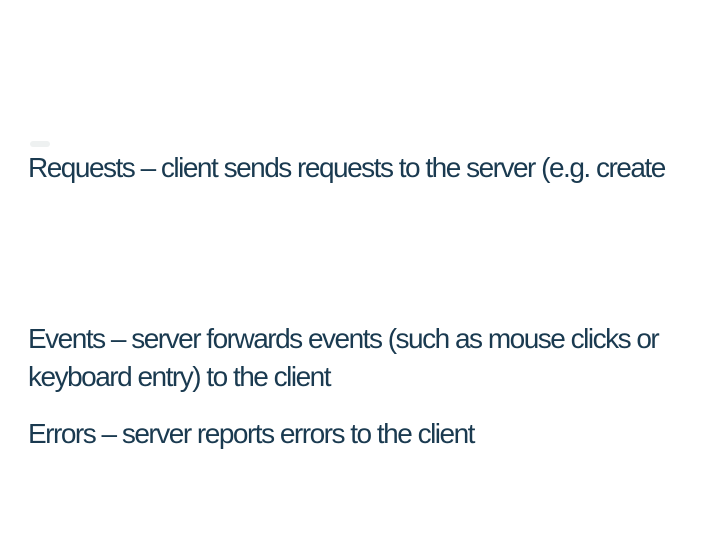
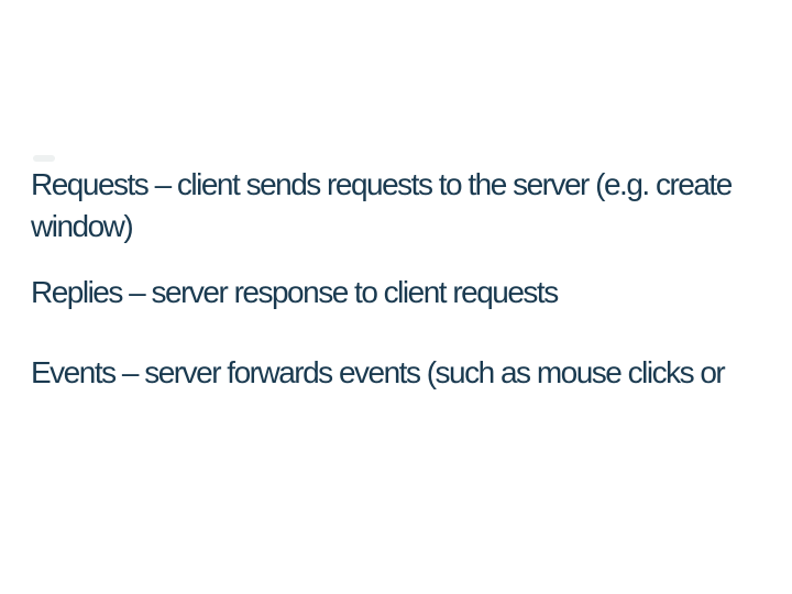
  Requests – client sends requests to the server (e.g. create
+ window)
+ Replies – server response to client requests
  Events – server forwards events (such as mouse clicks or
- keyboard entry) to the client
- Errors – server reports errors to the client
